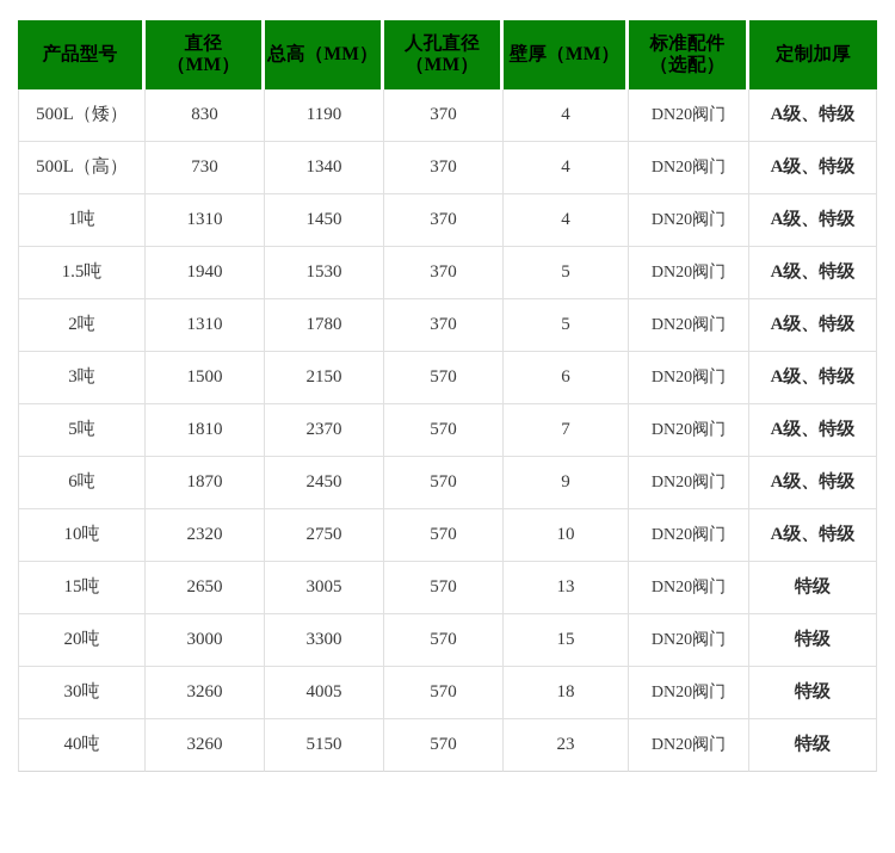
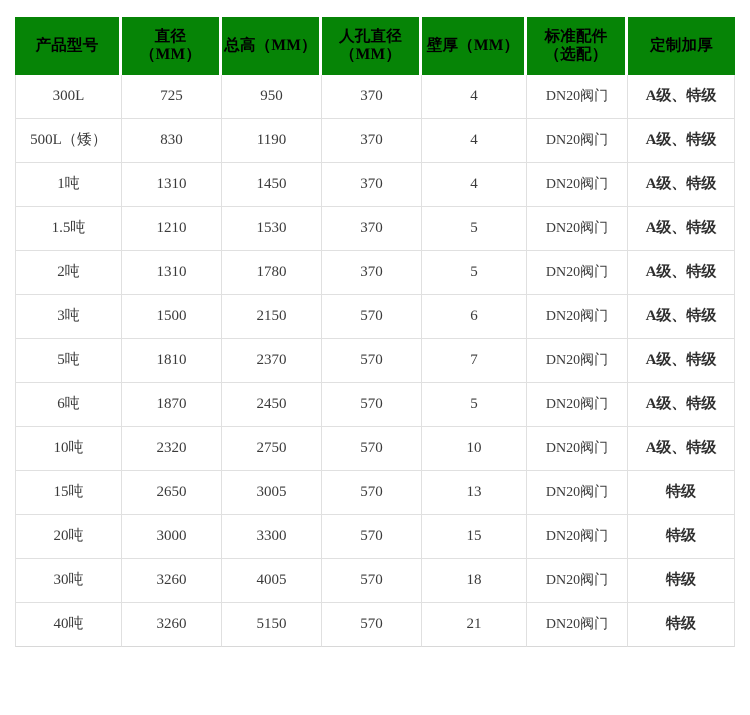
  产品型号	直径（MM）	总高（MM）	人孔直径（MM）	壁厚（MM）	标准配件（选配）	定制加厚
+ 300L	725	950	370	4	DN20阀门	A级、特级
  500L（矮）	830	1190	370	4	DN20阀门	A级、特级
- 500L（高）	730	1340	370	4	DN20阀门	A级、特级
  1吨	1310	1450	370	4	DN20阀门	A级、特级
- 1.5吨	1940	1530	370	5	DN20阀门	A级、特级
+ 1.5吨	1210	1530	370	5	DN20阀门	A级、特级
  2吨	1310	1780	370	5	DN20阀门	A级、特级
  3吨	1500	2150	570	6	DN20阀门	A级、特级
  5吨	1810	2370	570	7	DN20阀门	A级、特级
- 6吨	1870	2450	570	9	DN20阀门	A级、特级
+ 6吨	1870	2450	570	5	DN20阀门	A级、特级
  10吨	2320	2750	570	10	DN20阀门	A级、特级
  15吨	2650	3005	570	13	DN20阀门	特级
  20吨	3000	3300	570	15	DN20阀门	特级
  30吨	3260	4005	570	18	DN20阀门	特级
- 40吨	3260	5150	570	23	DN20阀门	特级
+ 40吨	3260	5150	570	21	DN20阀门	特级
